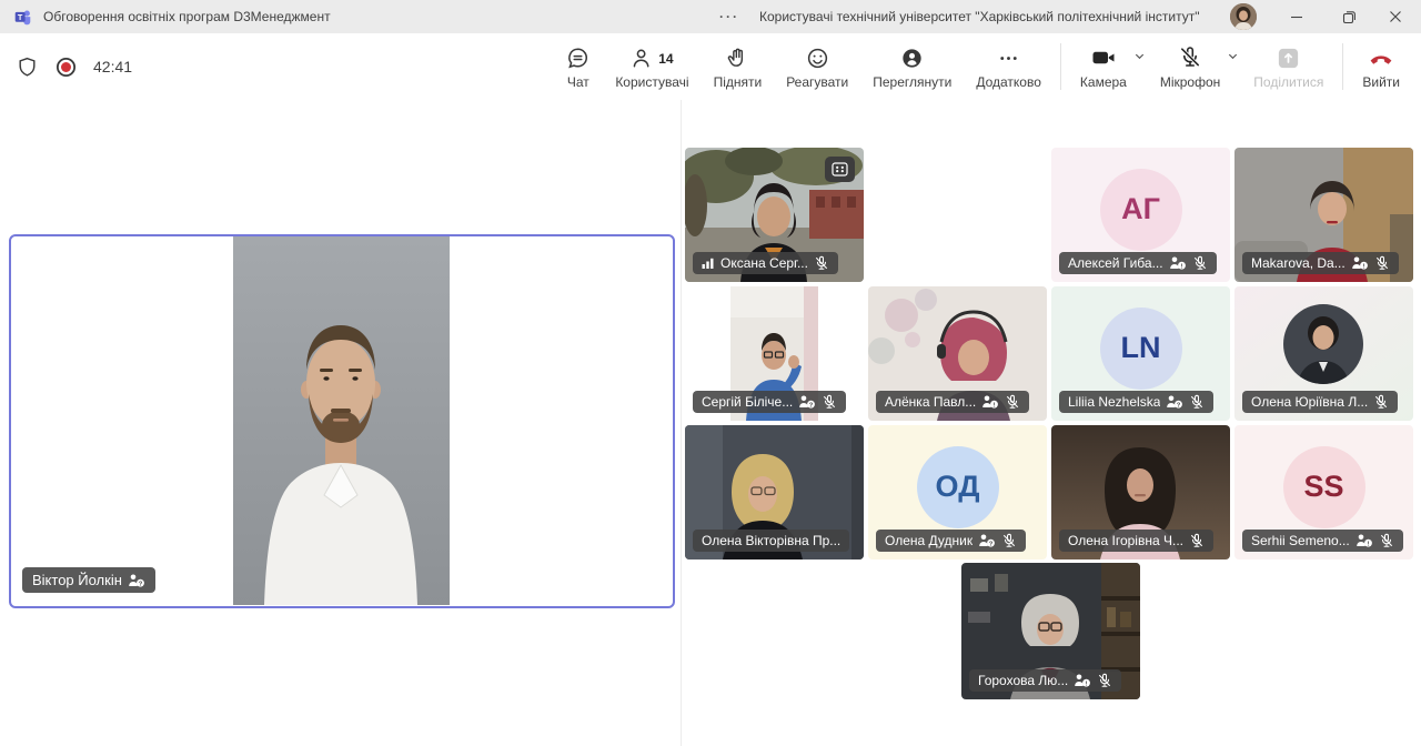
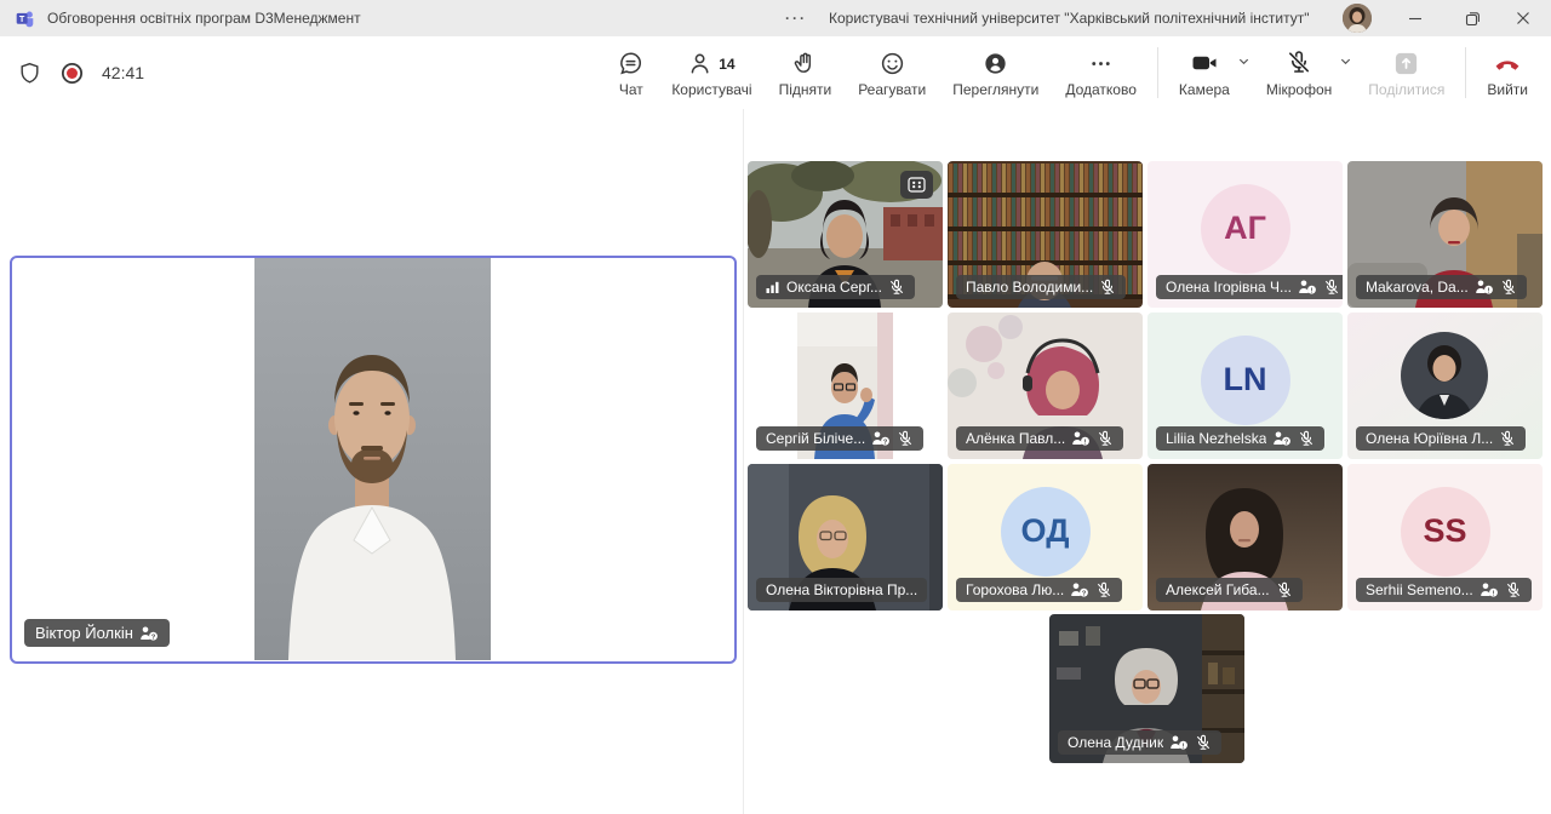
  T
  Обговорення освітніх програм D3Менеджмент
  ···
  Користувачі технічний університет "Харківський політехнічний інститут"
  42:41
  Чат
  14
  Користувачі
  Підняти
  Реагувати
  Переглянути
  Додатково
  Камера
  Мікрофон
  Поділитися
  Вийти
  Віктор Йолкін
  Оксана Серг...
+ Павло Володими...
  АГ
- Алексей Гиба...
+ Олена Ігорівна Ч...
  Makarova, Da...
  Сергій Біліче...
  Алёнка Павл...
  LN
  Liliia Nezhelska
  Олена Юріївна Л...
  Олена Вікторівна Пр...
  ОД
- Олена Дудник
+ Горохова Лю...
- Олена Ігорівна Ч...
+ Алексей Гиба...
  SS
  Serhii Semeno...
- Горохова Лю...
+ Олена Дудник
